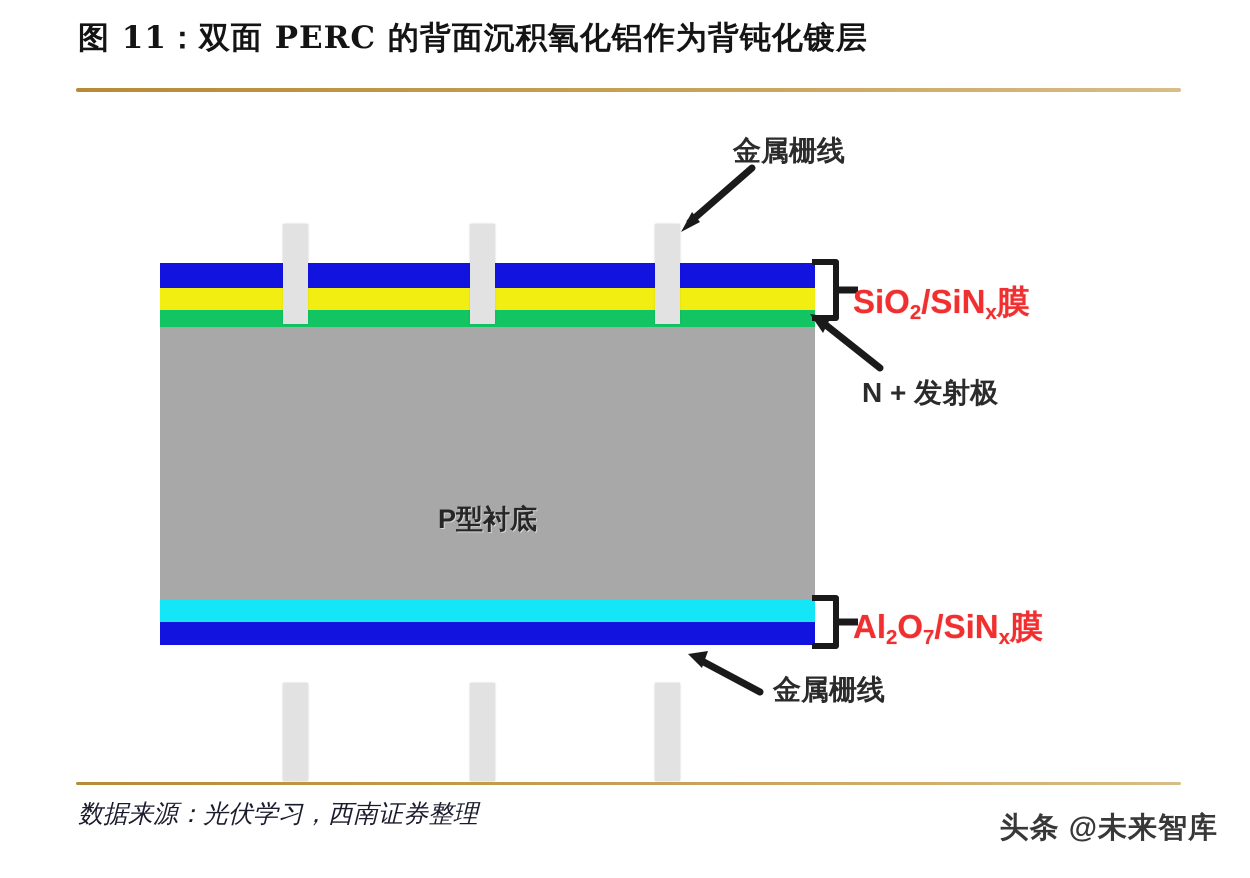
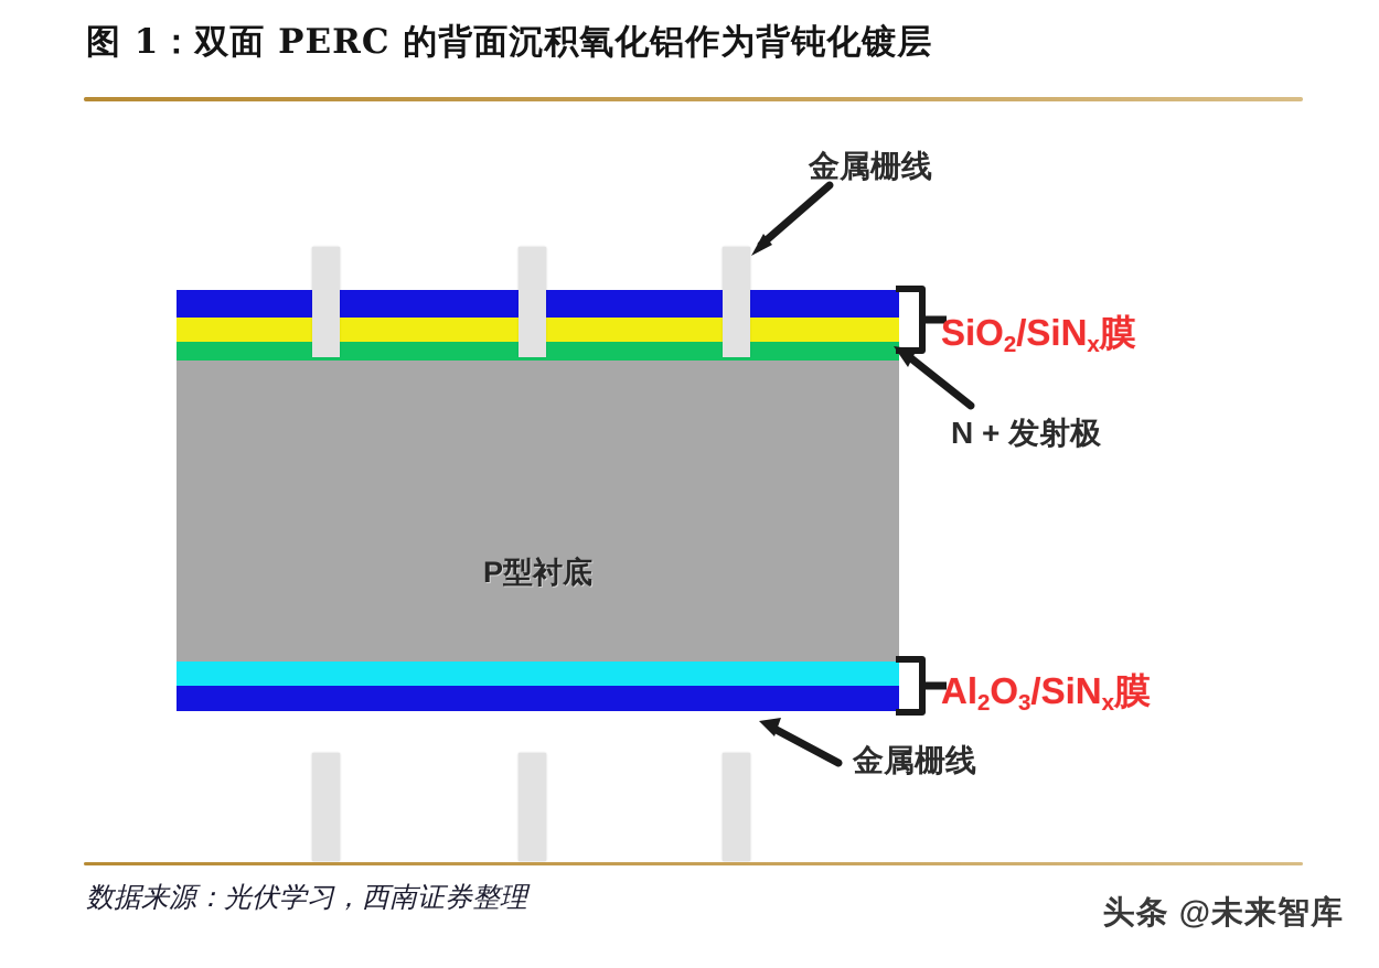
- 图 11：双面 PERC 的背面沉积氧化铝作为背钝化镀层
+ 图 1：双面 PERC 的背面沉积氧化铝作为背钝化镀层
  P型衬底
  金属栅线
  金属栅线
  N + 发射极
  SiO2/SiNx膜
- Al2O7/SiNx膜
+ Al2O3/SiNx膜
  数据来源：光伏学习，西南证券整理
  头条 @未来智库
